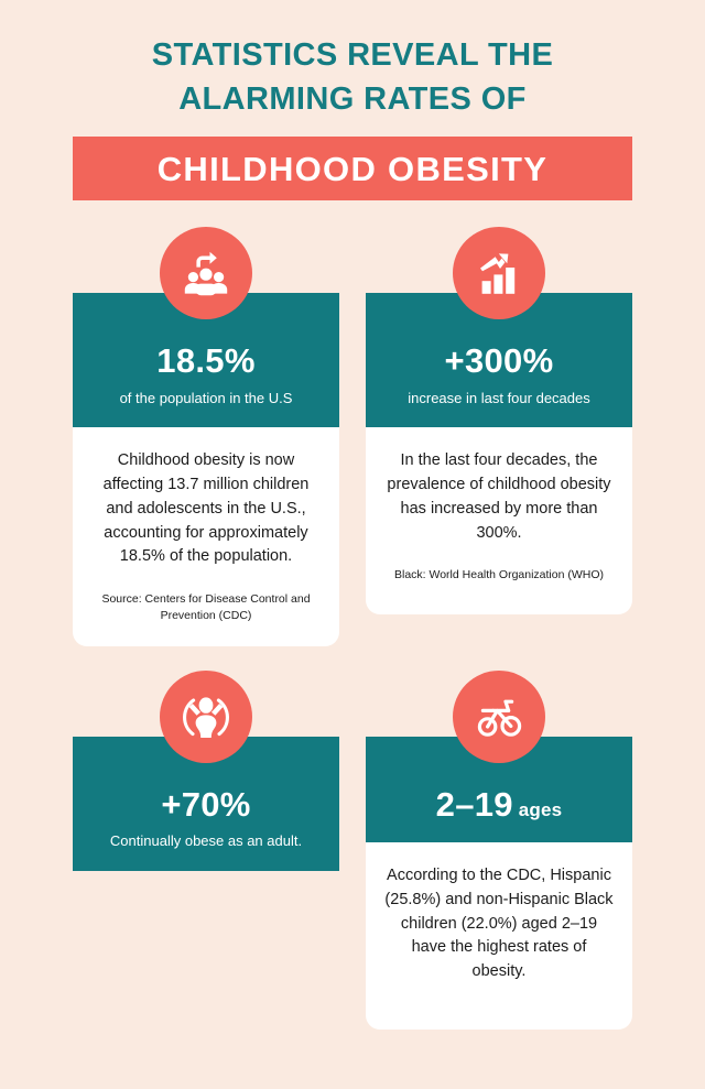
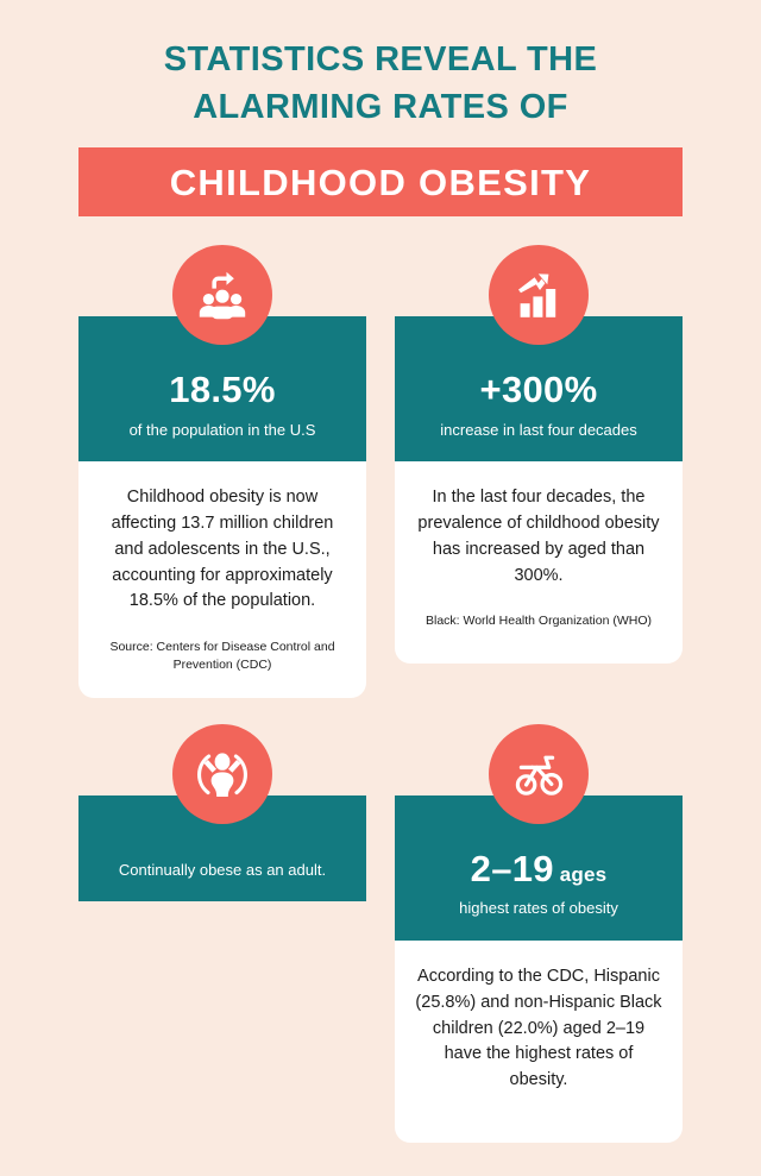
  STATISTICS REVEAL THE
  ALARMING RATES OF
  CHILDHOOD OBESITY
  18.5%
  of the population in the U.S
  Childhood obesity is now affecting 13.7 million children and adolescents in the U.S., accounting for approximately 18.5% of the population.
  Source: Centers for Disease Control and Prevention (CDC)
  +300%
  increase in last four decades
- In the last four decades, the prevalence of childhood obesity has increased by more than 300%.
+ In the last four decades, the prevalence of childhood obesity has increased by aged than 300%.
  Black: World Health Organization (WHO)
- +70%
  Continually obese as an adult.
  2–19 ages
+ highest rates of obesity
  According to the CDC, Hispanic (25.8%) and non-Hispanic Black children (22.0%) aged 2–19 have the highest rates of obesity.
